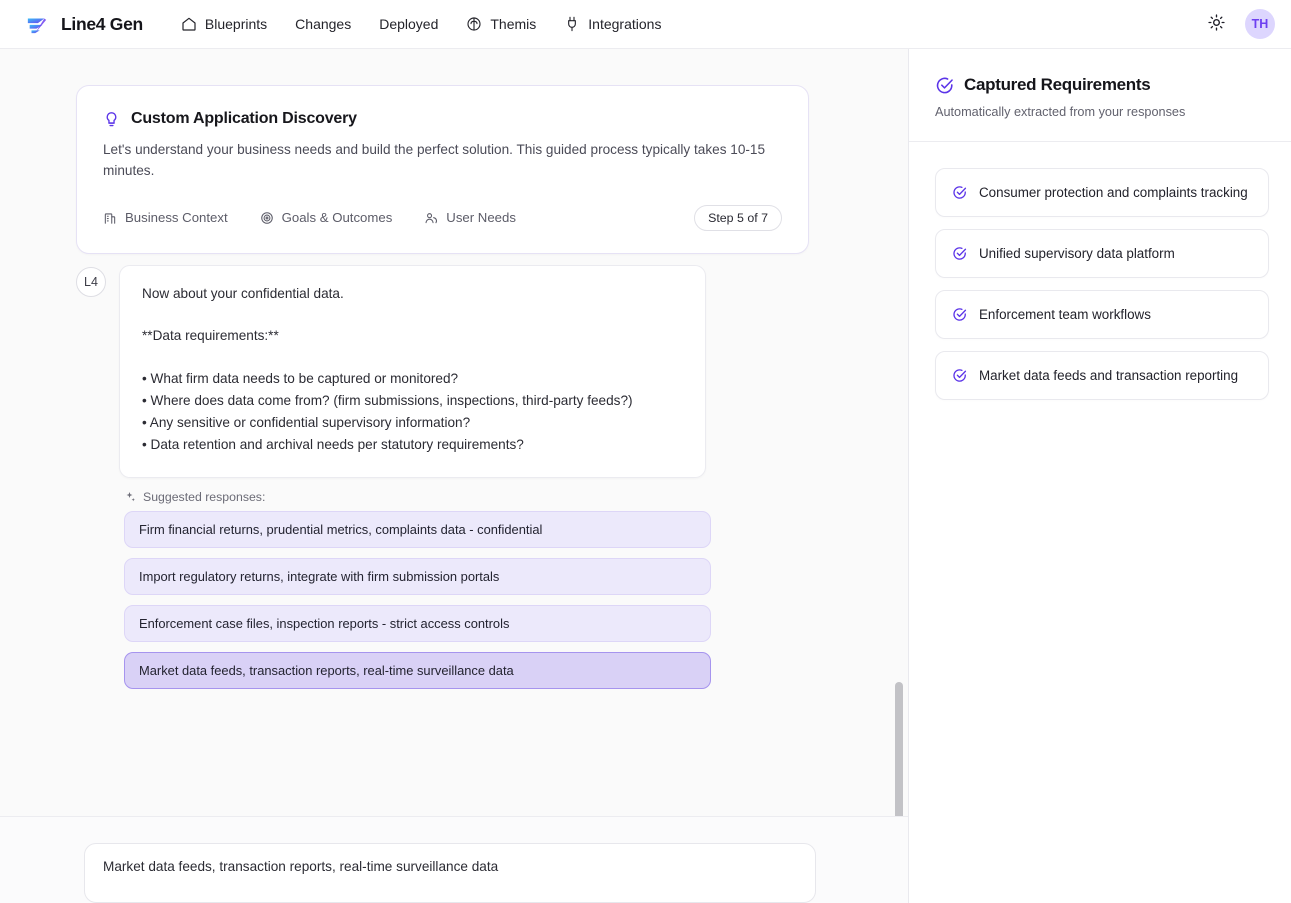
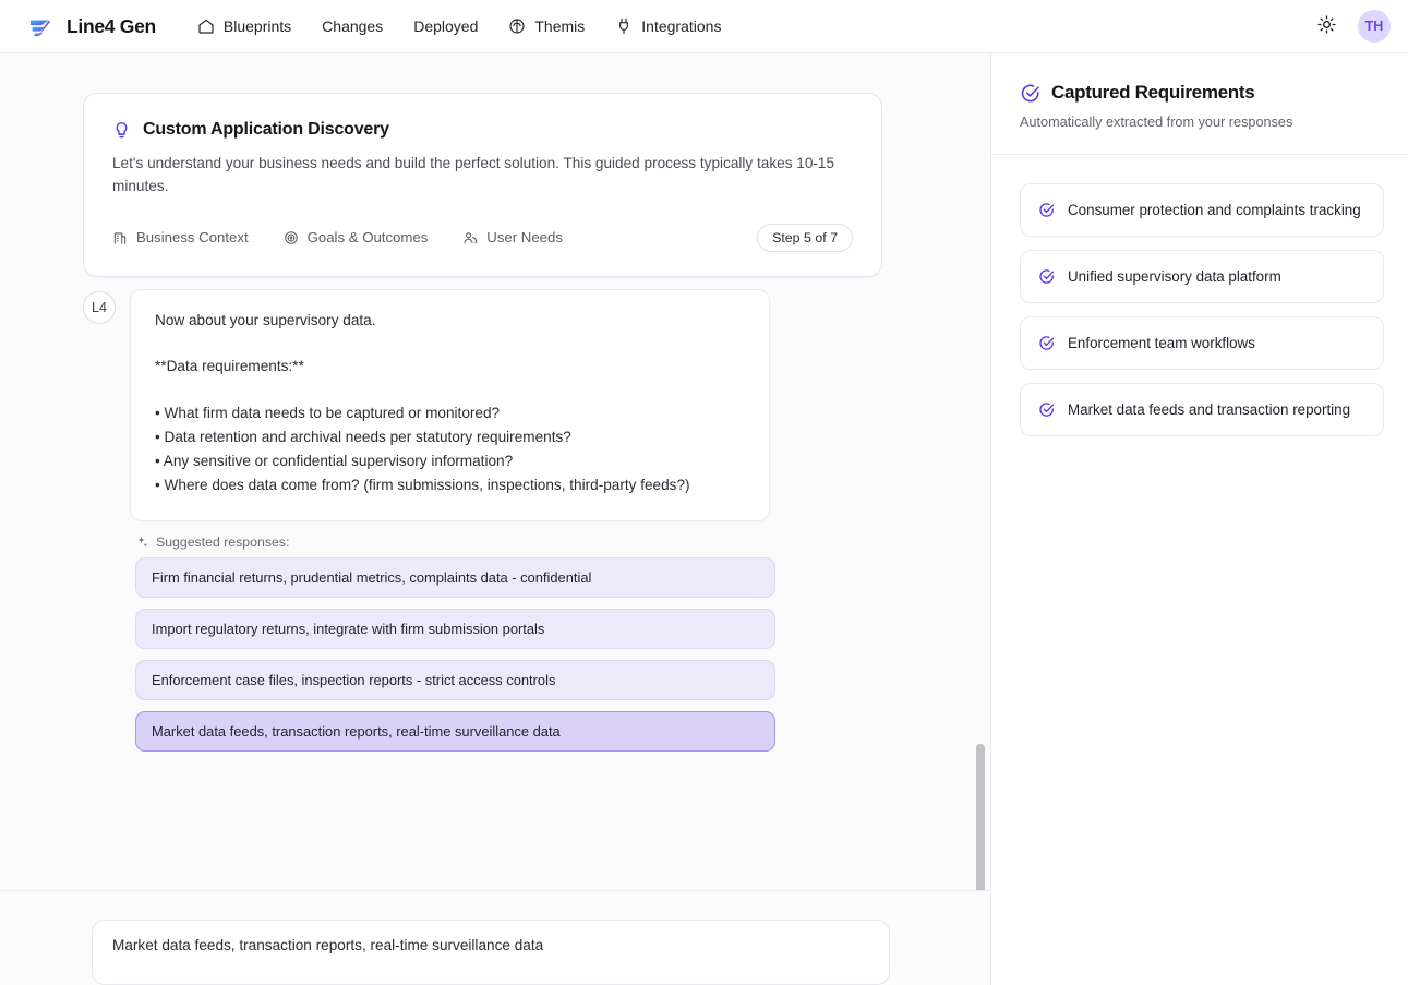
  Line4 Gen
  Blueprints
  Changes
  Deployed
  Themis
  Integrations
  TH
  Custom Application Discovery
  Let's understand your business needs and build the perfect solution. This guided process typically takes 10-15 minutes.
  Business Context
  Goals & Outcomes
  User Needs
  Step 5 of 7
  L4
- Now about your confidential data.
+ Now about your supervisory data.
  **Data requirements:**
  What firm data needs to be captured or monitored?
- Where does data come from? (firm submissions, inspections, third-party feeds?)
+ Data retention and archival needs per statutory requirements?
  Any sensitive or confidential supervisory information?
- Data retention and archival needs per statutory requirements?
+ Where does data come from? (firm submissions, inspections, third-party feeds?)
  Suggested responses:
  Firm financial returns, prudential metrics, complaints data - confidential
  Import regulatory returns, integrate with firm submission portals
  Enforcement case files, inspection reports - strict access controls
  Market data feeds, transaction reports, real-time surveillance data
  Market data feeds, transaction reports, real-time surveillance data
  Captured Requirements
  Automatically extracted from your responses
  Consumer protection and complaints tracking
  Unified supervisory data platform
  Enforcement team workflows
  Market data feeds and transaction reporting
